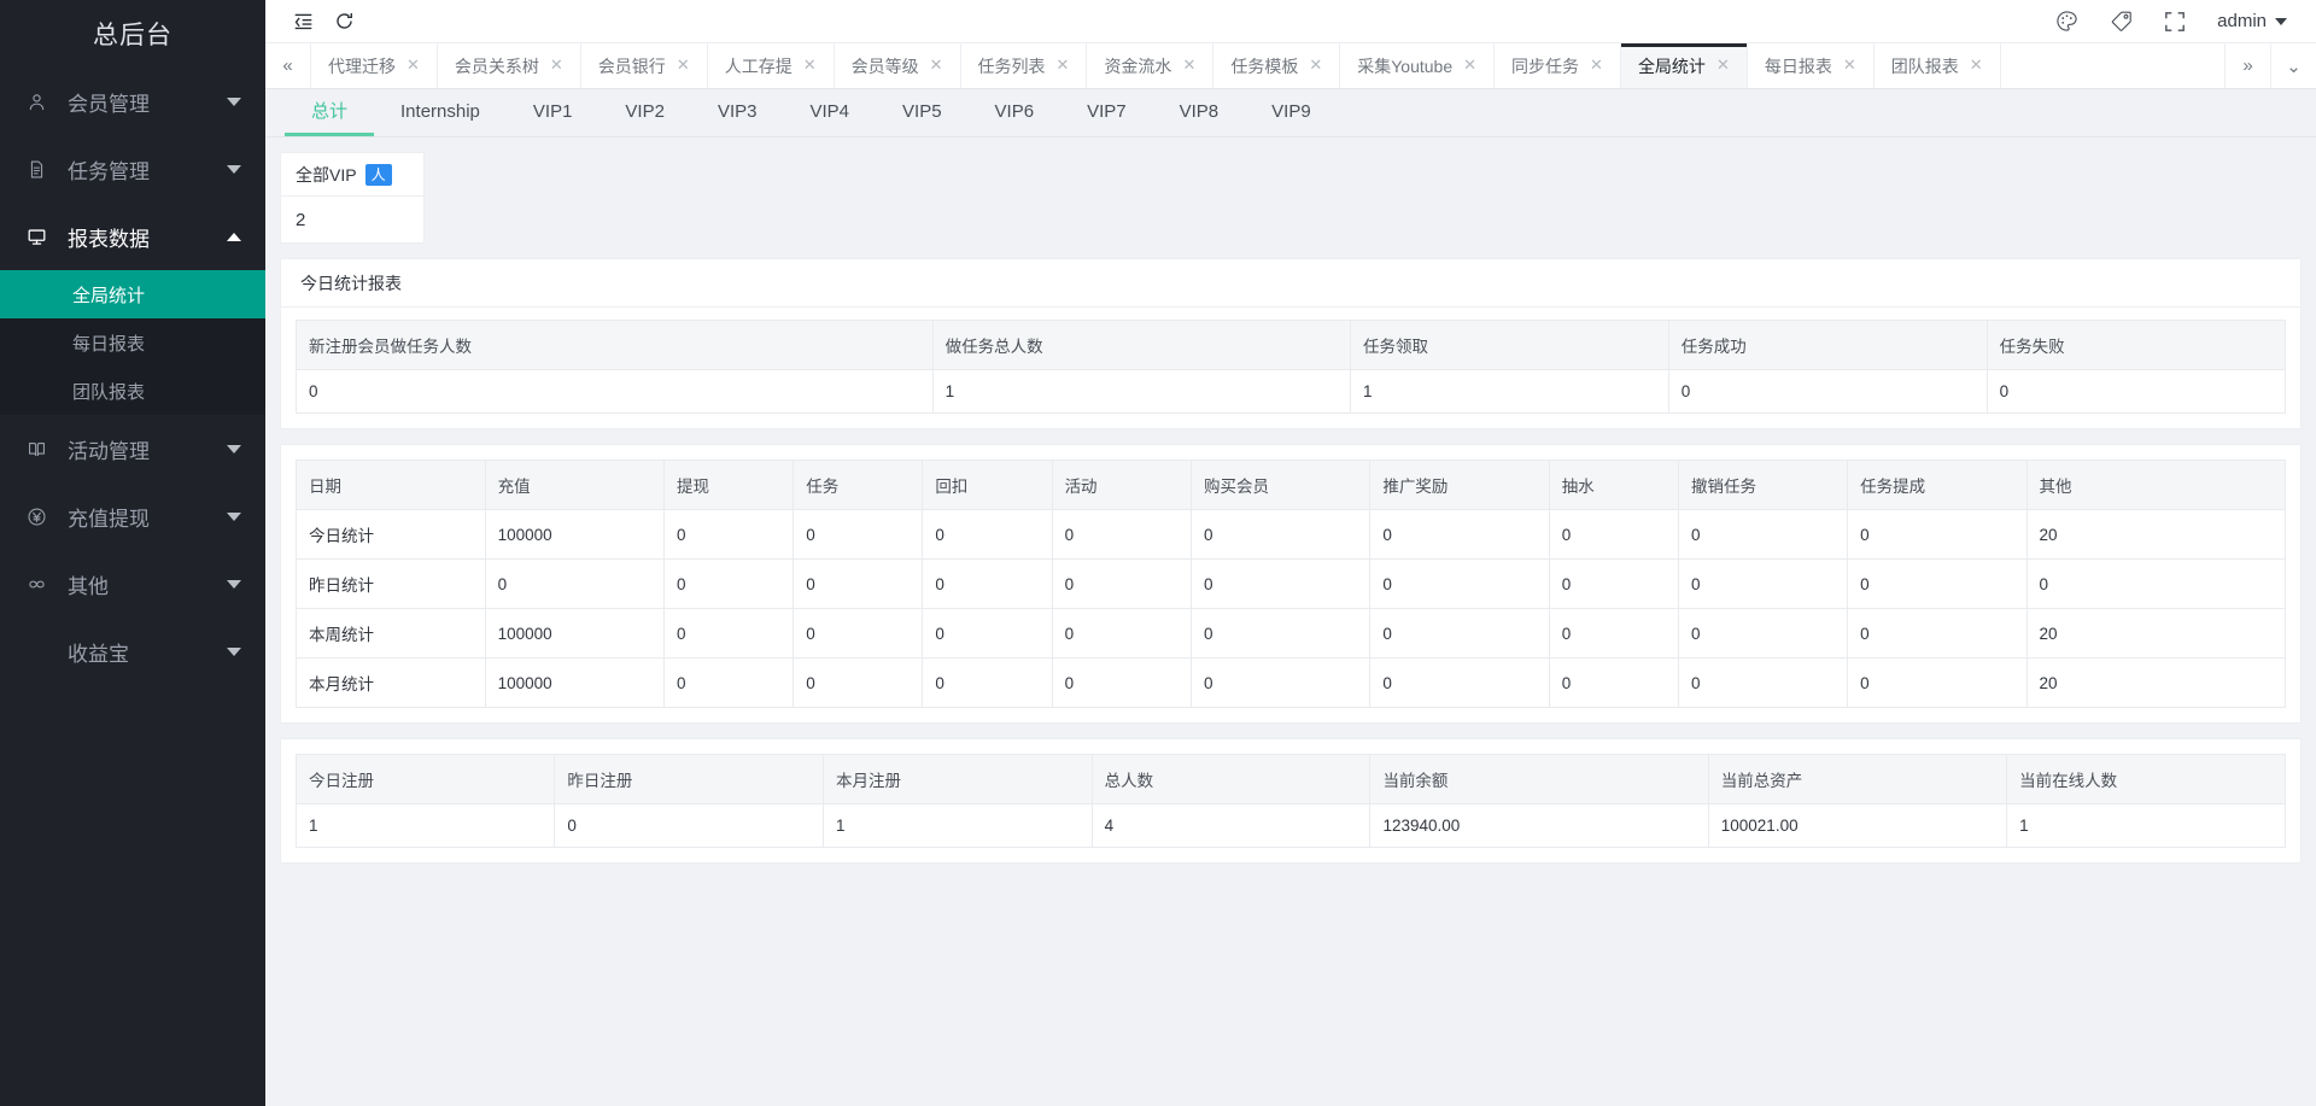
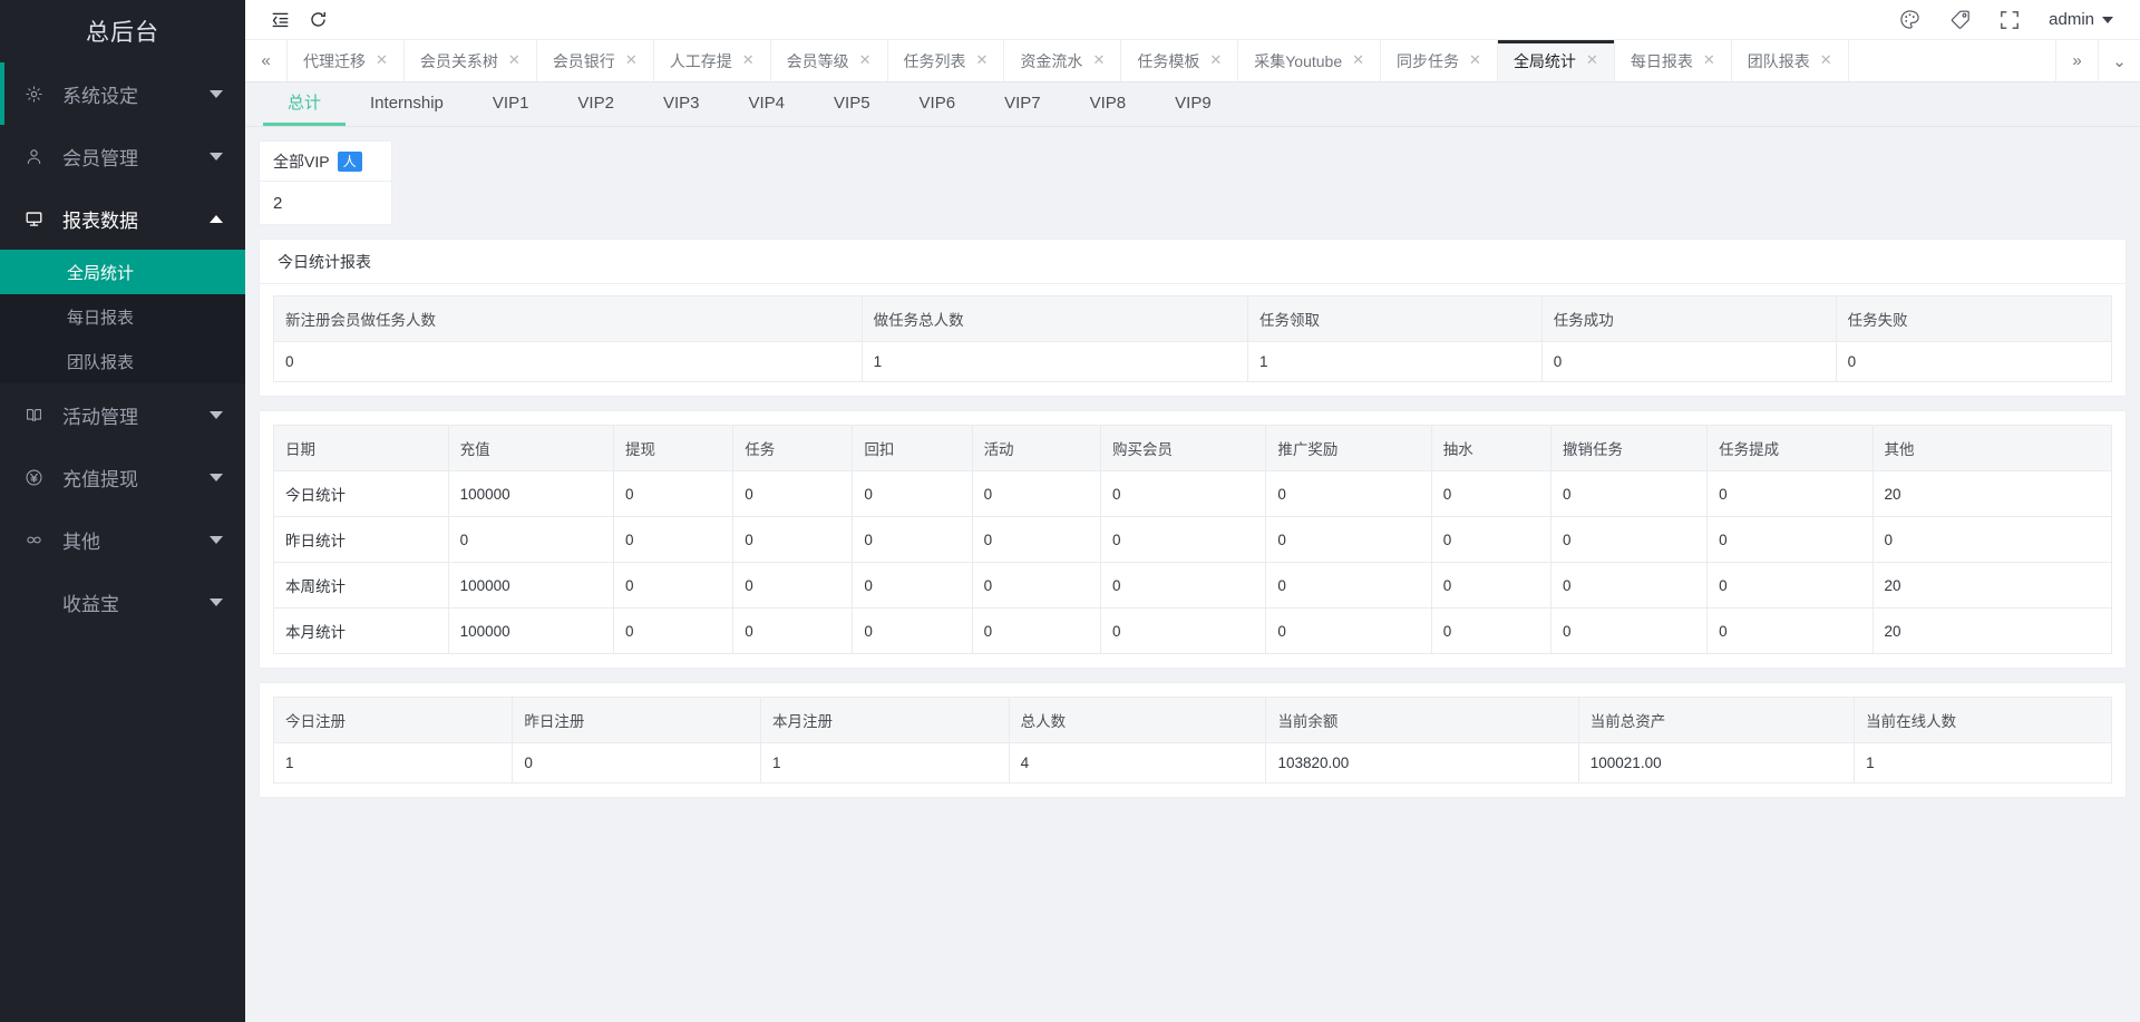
  总后台
+ 系统设定
  会员管理
- 任务管理
  报表数据
  全局统计
  每日报表
  团队报表
  活动管理
  充值提现
  其他
  收益宝
  admin
  «
  代理迁移
  ✕
  会员关系树
  ✕
  会员银行
  ✕
  人工存提
  ✕
  会员等级
  ✕
  任务列表
  ✕
  资金流水
  ✕
  任务模板
  ✕
  采集Youtube
  ✕
  同步任务
  ✕
  全局统计
  ✕
  每日报表
  ✕
  团队报表
  ✕
  »
  ⌄
  总计
  Internship
  VIP1
  VIP2
  VIP3
  VIP4
  VIP5
  VIP6
  VIP7
  VIP8
  VIP9
  全部VIP
  人
  2
  今日统计报表
  新注册会员做任务人数	做任务总人数	任务领取	任务成功	任务失败
  0	1	1	0	0
  日期	充值	提现	任务	回扣	活动	购买会员	推广奖励	抽水	撤销任务	任务提成	其他
  今日统计	100000	0	0	0	0	0	0	0	0	0	20
  昨日统计	0	0	0	0	0	0	0	0	0	0	0
  本周统计	100000	0	0	0	0	0	0	0	0	0	20
  本月统计	100000	0	0	0	0	0	0	0	0	0	20
  今日注册	昨日注册	本月注册	总人数	当前余额	当前总资产	当前在线人数
- 1	0	1	4	123940.00	100021.00	1
+ 1	0	1	4	103820.00	100021.00	1
